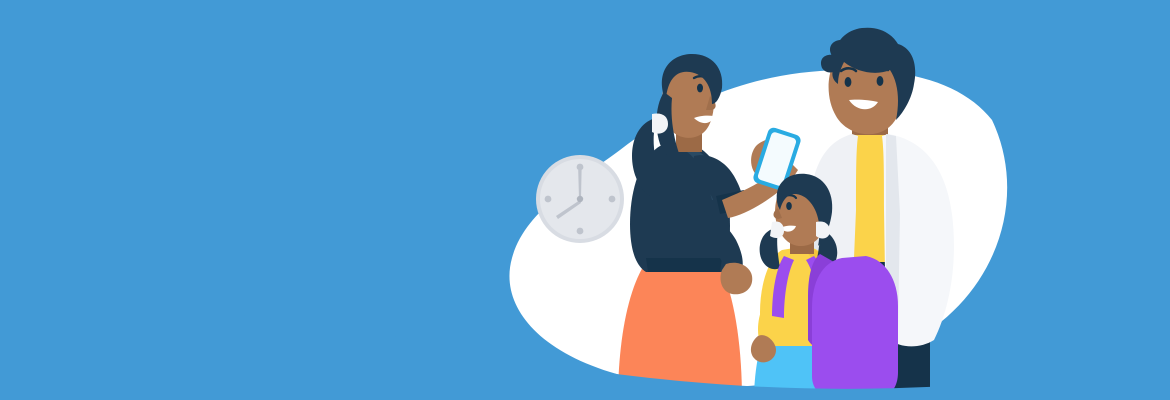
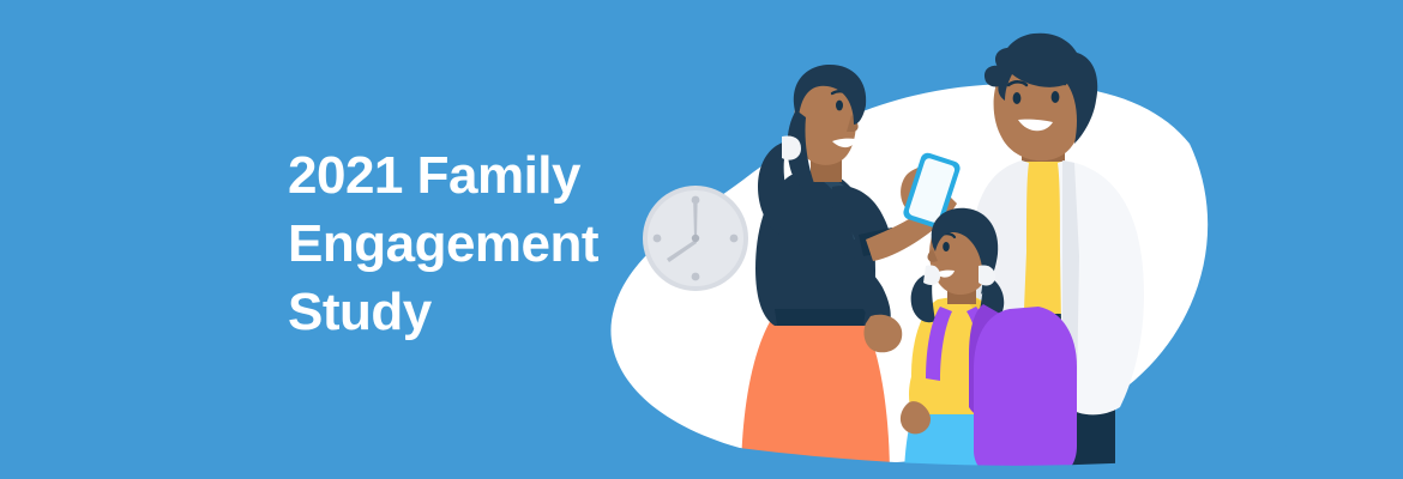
+ 2021 Family
+ Engagement
+ Study
